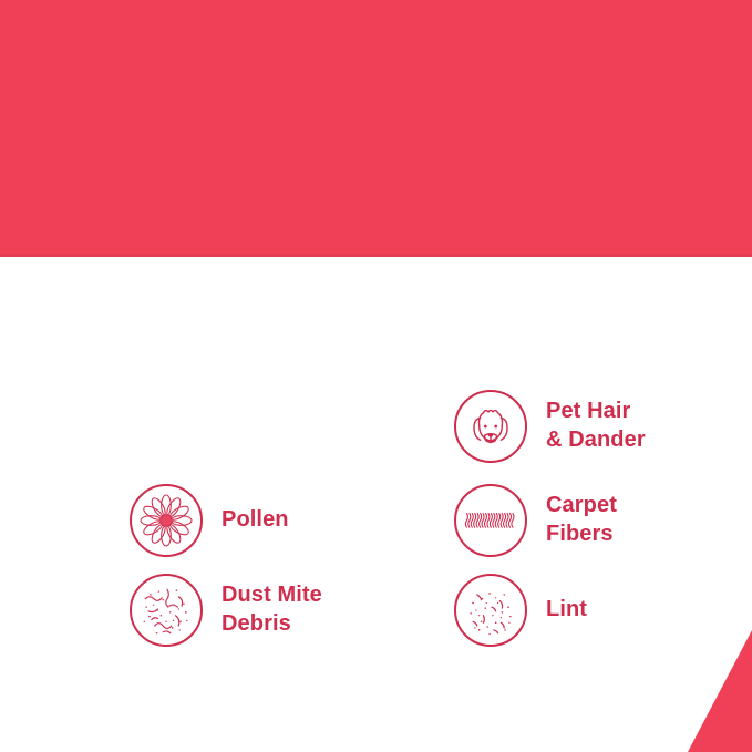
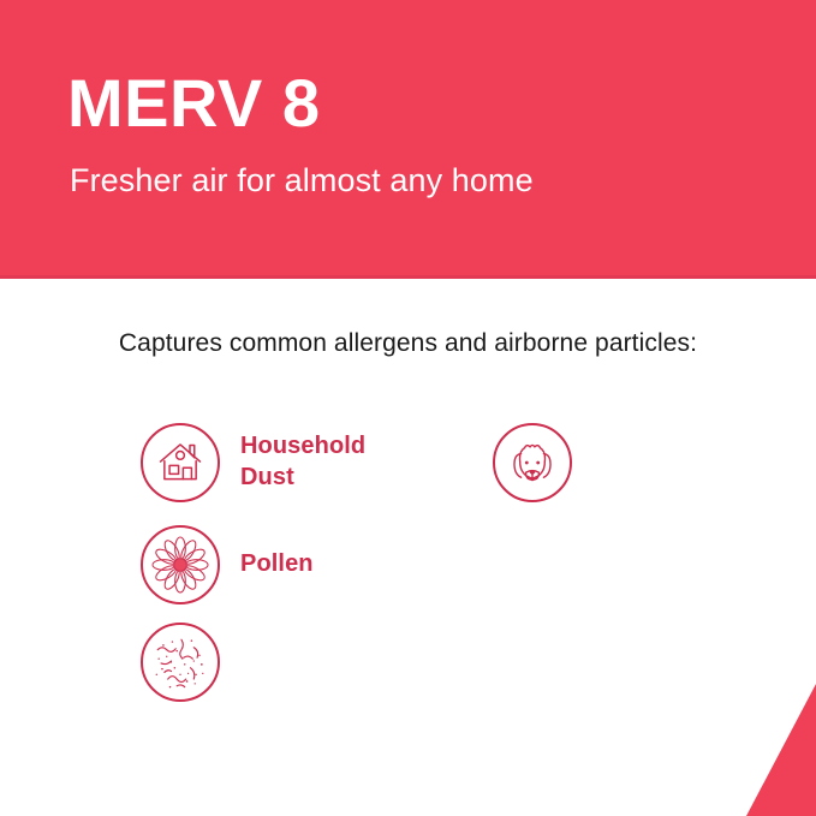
+ MERV 8
+ Fresher air for almost any home
+ Captures common allergens and airborne particles:
+ Household
+ Dust
  Pollen
- Dust Mite
- Debris
- Pet Hair
- & Dander
- Carpet
- Fibers
- Lint
